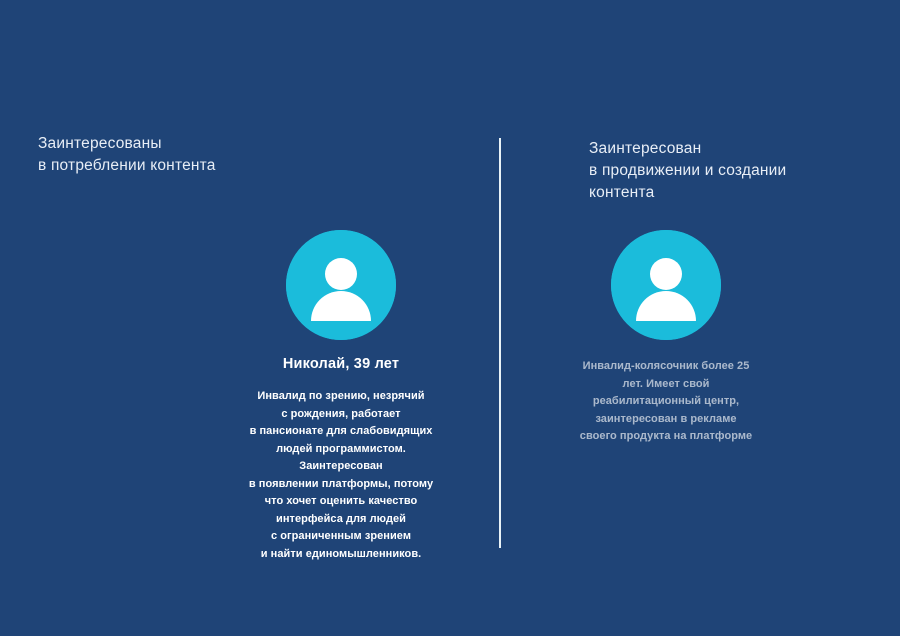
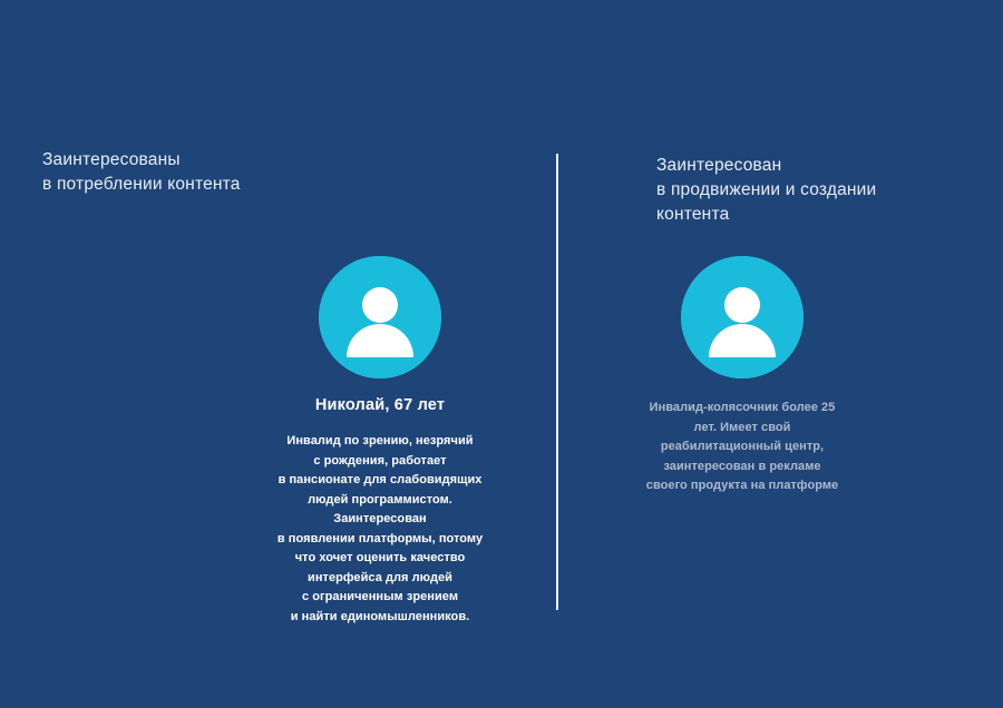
  Заинтересованы
  в потреблении контента
  Заинтересован
  в продвижении и создании
  контента
- Николай, 39 лет
+ Николай, 67 лет
  Инвалид по зрению, незрячий
  с рождения, работает
  в пансионате для слабовидящих
  людей программистом.
  Заинтересован
  в появлении платформы, потому
  что хочет оценить качество
  интерфейса для людей
  с ограниченным зрением
  и найти единомышленников.
  Инвалид-колясочник более 25
  лет. Имеет свой
  реабилитационный центр,
  заинтересован в рекламе
  своего продукта на платформе
